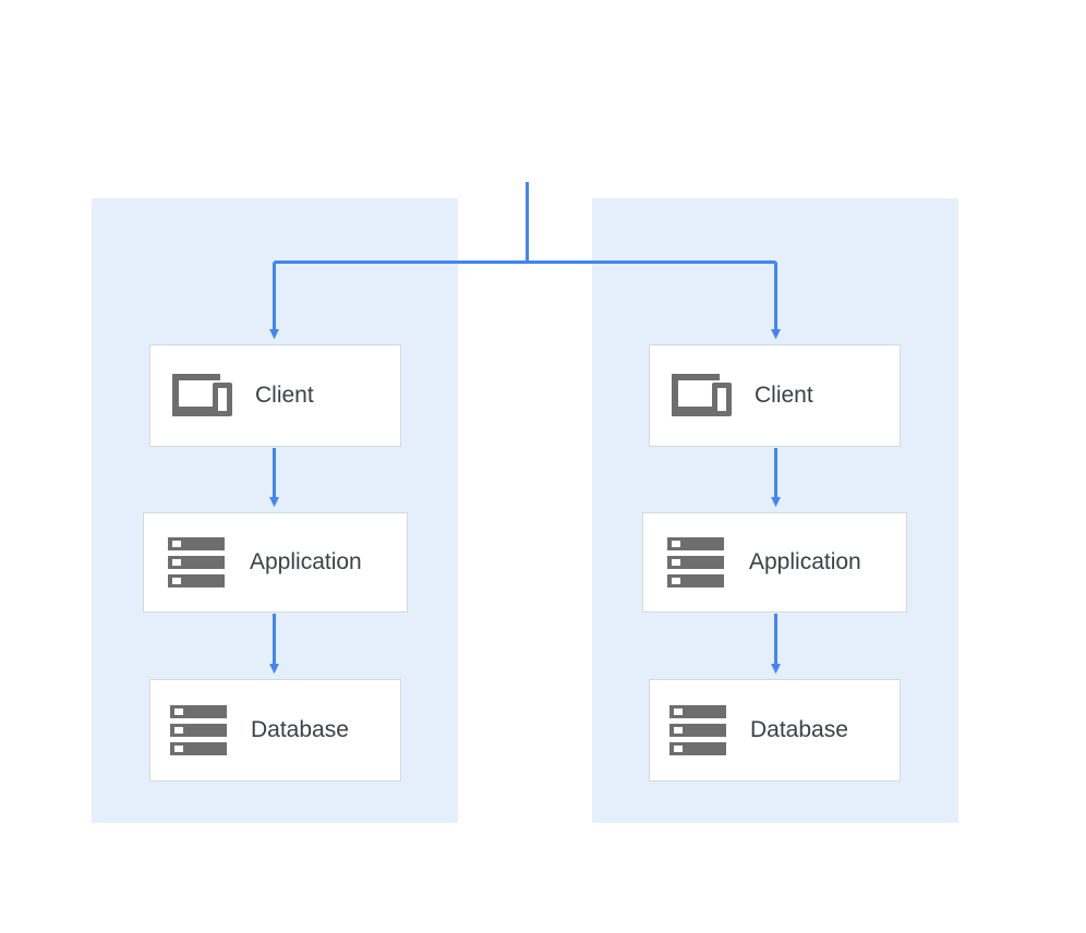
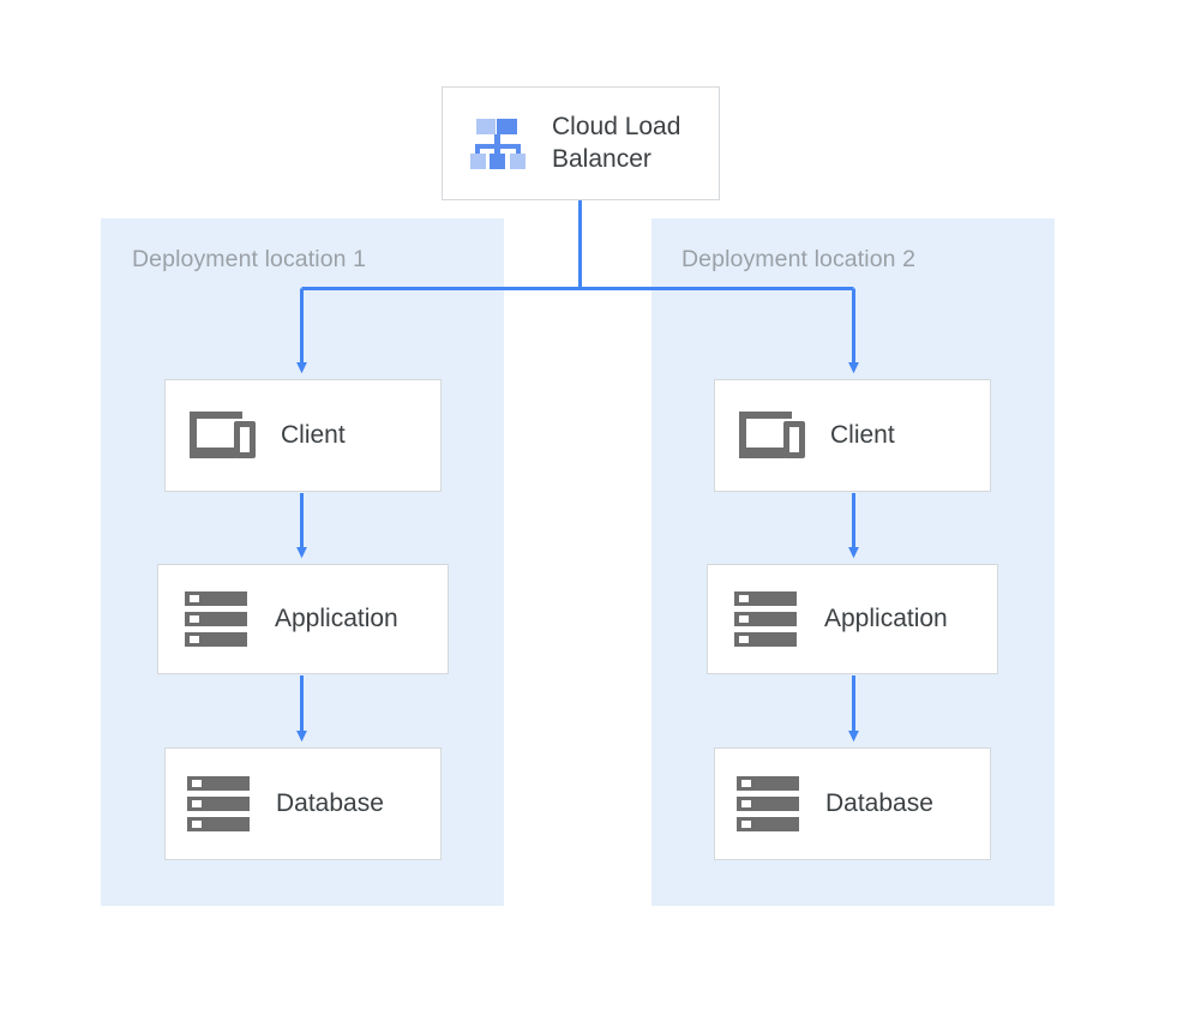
+ Deployment location 1
+ Deployment location 2
+ Cloud Load
+ Balancer
  Client
  Application
  Database
  Client
  Application
  Database
